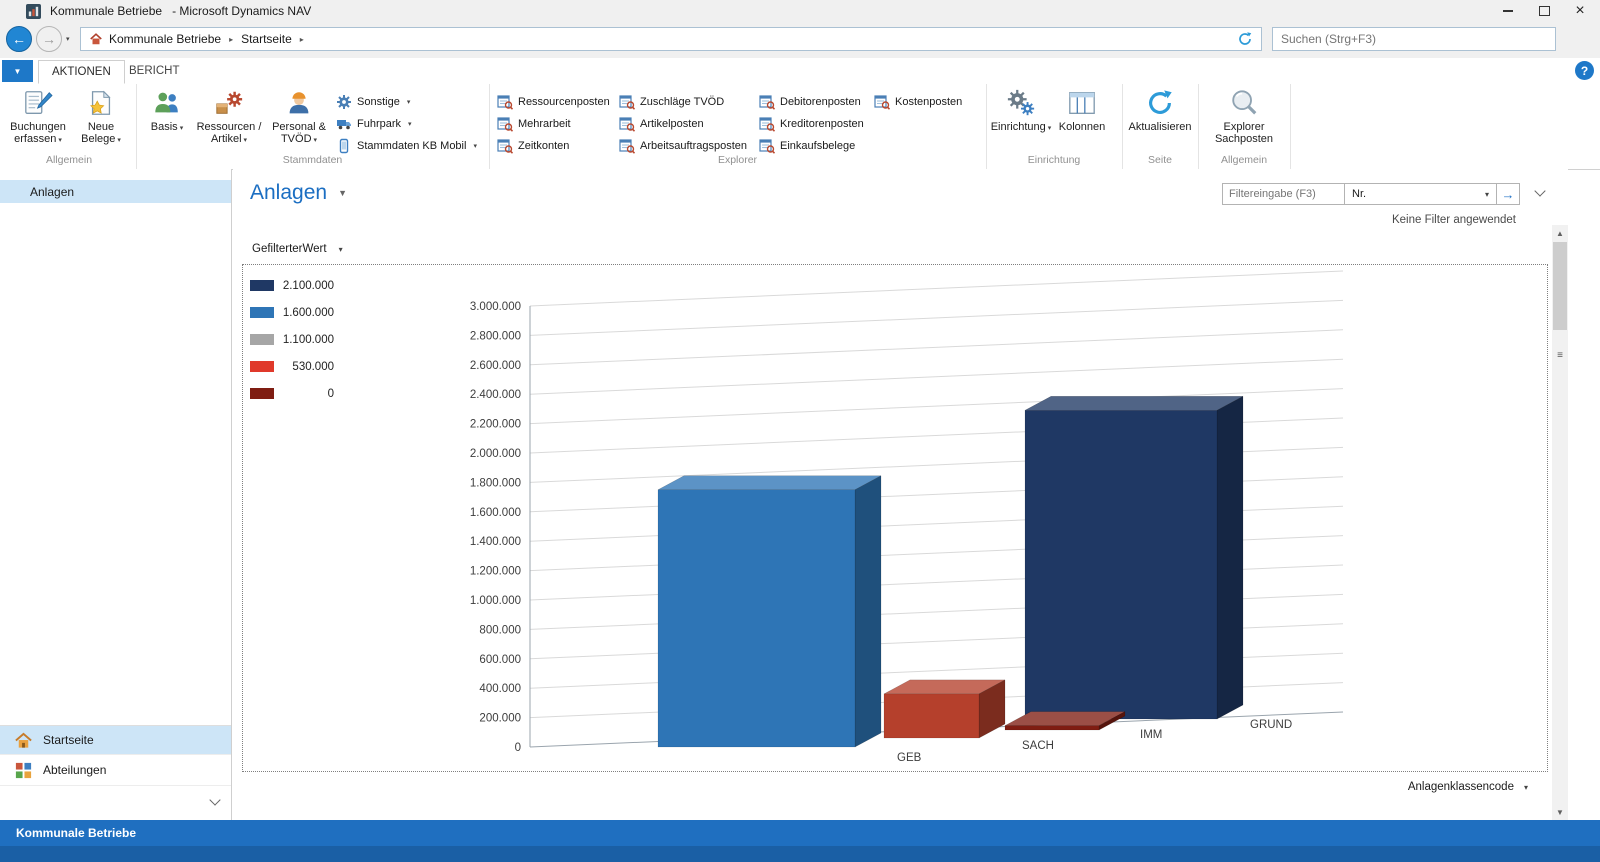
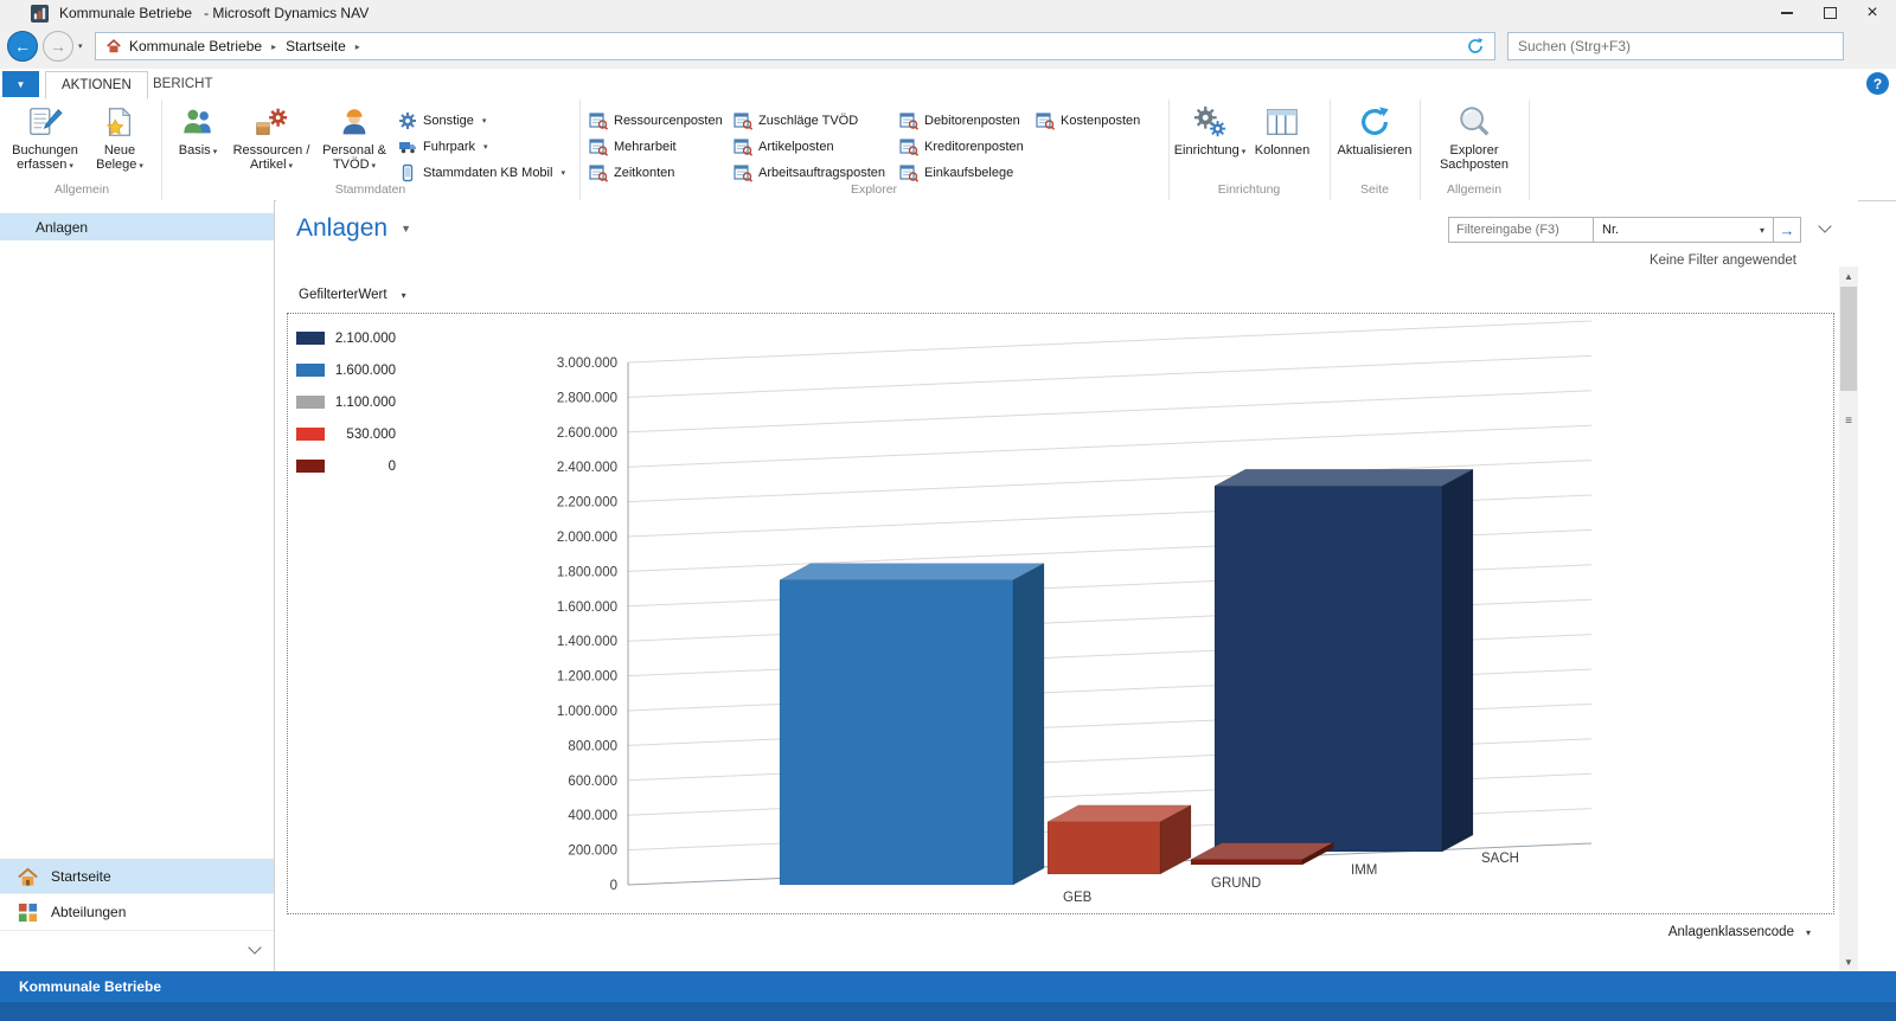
  Kommunale Betriebe
  - Microsoft Dynamics NAV
  ×
  ←
  →
  Kommunale Betriebe
  ▸
  Startseite
  ▸
  Suchen (Strg+F3)
  ▼
  AKTIONEN
  BERICHT
  ?
  Buchungen erfassen
  Neue Belege
  Allgemein
  Basis
  Ressourcen / Artikel
  Personal & TVÖD
  Sonstige
  Fuhrpark
  Stammdaten KB Mobil
  Stammdaten
  Ressourcenposten
  Mehrarbeit
  Zeitkonten
  Zuschläge TVÖD
  Artikelposten
  Arbeitsauftragsposten
  Debitorenposten
  Kreditorenposten
  Einkaufsbelege
  Kostenposten
  Explorer
  Einrichtung
  Kolonnen
  Einrichtung
  Aktualisieren
  Seite
  Explorer Sachposten
  Allgemein
  Anlagen
  Startseite
  Abteilungen
  Anlagen
  ▼
  Filtereingabe (F3)
  Nr.
  ▾
  →
  Keine Filter angewendet
  GefilterterWert
  ▾
  2.100.000
  1.600.000
  1.100.000
  530.000
  0
  0
  200.000
  400.000
  600.000
  800.000
  1.000.000
  1.200.000
  1.400.000
  1.600.000
  1.800.000
  2.000.000
  2.200.000
  2.400.000
  2.600.000
  2.800.000
  3.000.000
  GEB
- SACH
+ GRUND
  IMM
- GRUND
+ SACH
  Anlagenklassencode
  ▾
  ▲
  ≡
  ▼
  Kommunale Betriebe
